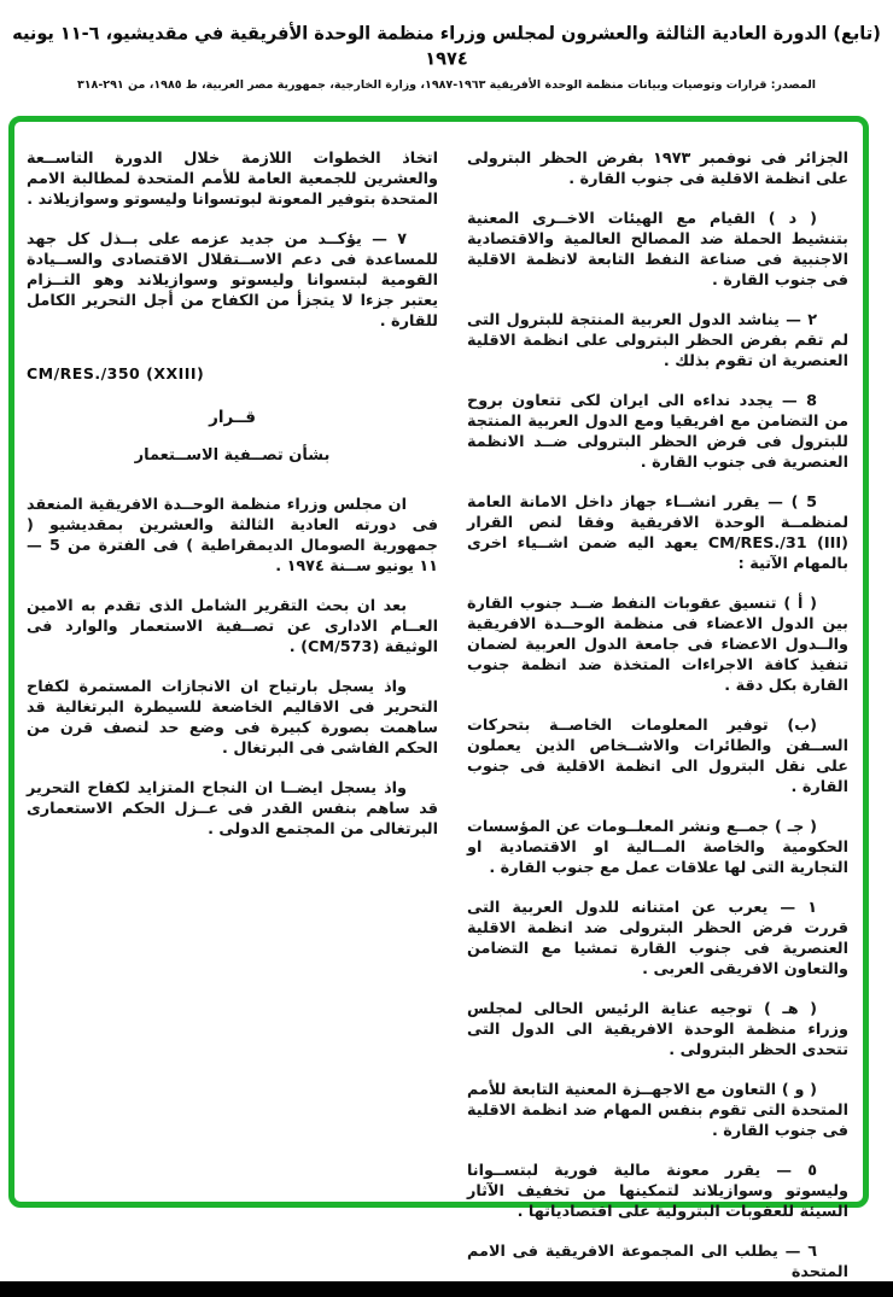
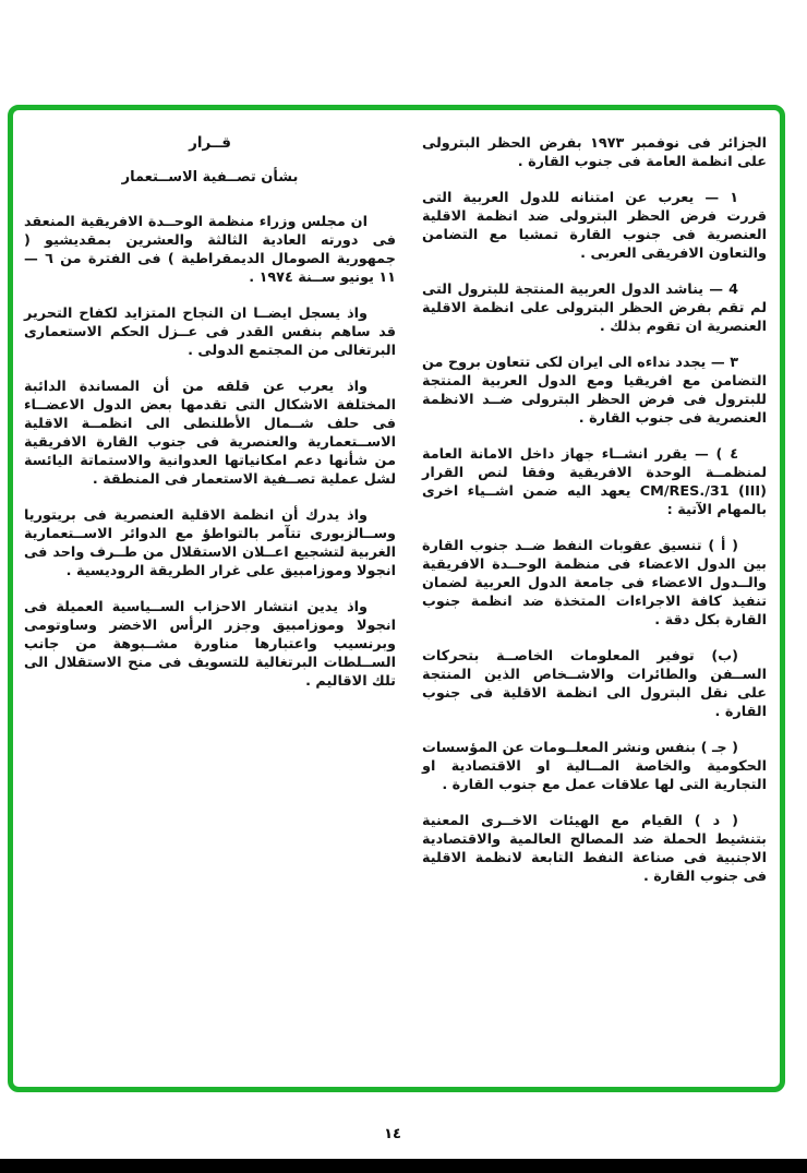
- (تابع) الدورة العادية الثالثة والعشرون لمجلس وزراء منظمة الوحدة الأفريقية في مقديشيو، ٦-١١ يونيه ١٩٧٤
- المصدر: قرارات وتوصيات وبيانات منظمة الوحدة الأفريقية ١٩٦٣-١٩٨٧، وزارة الخارجية، جمهورية مصر العربية، ط ١٩٨٥، من ٢٩١-٣١٨
- الجزائر فى نوفمبر ١٩٧٣ بفرض الحظر البترولى على انظمة الاقلية فى جنوب القارة .
+ الجزائر فى نوفمبر ١٩٧٣ بفرض الحظر البترولى على انظمة العامة فى جنوب القارة .
- ( د ) القيام مع الهيئات الاخــرى المعنية بتنشيط الحملة ضد المصالح العالمية والاقتصادية الاجنبية فى صناعة النفط التابعة لانظمة الاقلية فى جنوب القارة .
+ ١ — يعرب عن امتنانه للدول العربية التى قررت فرض الحظر البترولى ضد انظمة الاقلية العنصرية فى جنوب القارة تمشيا مع التضامن والتعاون الافريقى العربى .
- ٢ — يناشد الدول العربية المنتجة للبترول التى لم تقم بفرض الحظر البترولى على انظمة الاقلية العنصرية ان تقوم بذلك .
+ 4 — يناشد الدول العربية المنتجة للبترول التى لم تقم بفرض الحظر البترولى على انظمة الاقلية العنصرية ان تقوم بذلك .
- 8 — يجدد نداءه الى ايران لكى تتعاون بروح من التضامن مع افريقيا ومع الدول العربية المنتجة للبترول فى فرض الحظر البترولى ضــد الانظمة العنصرية فى جنوب القارة .
+ ٣ — يجدد نداءه الى ايران لكى تتعاون بروح من التضامن مع افريقيا ومع الدول العربية المنتجة للبترول فى فرض الحظر البترولى ضــد الانظمة العنصرية فى جنوب القارة .
- 5 ) — يقرر انشــاء جهاز داخل الامانة العامة لمنظمــة الوحدة الافريقية وفقا لنص القرار CM/RES./31 (III) يعهد اليه ضمن اشــياء اخرى بالمهام الآتية :
+ ٤ ) — يقرر انشــاء جهاز داخل الامانة العامة لمنظمــة الوحدة الافريقية وفقا لنص القرار CM/RES./31 (III) يعهد اليه ضمن اشــياء اخرى بالمهام الآتية :
  ( أ ) تنسيق عقوبات النفط ضــد جنوب القارة بين الدول الاعضاء فى منظمة الوحــدة الافريقية والــدول الاعضاء فى جامعة الدول العربية لضمان تنفيذ كافة الاجراءات المتخذة ضد انظمة جنوب القارة بكل دقة .
- (ب) توفير المعلومات الخاصــة بتحركات الســفن والطائرات والاشــخاص الذين يعملون على نقل البترول الى انظمة الاقلية فى جنوب القارة .
+ (ب) توفير المعلومات الخاصــة بتحركات الســفن والطائرات والاشــخاص الذين المنتجة على نقل البترول الى انظمة الاقلية فى جنوب القارة .
- ( جـ ) جمــع ونشر المعلــومات عن المؤسسات الحكومية والخاصة المــالية او الاقتصادية او التجارية التى لها علاقات عمل مع جنوب القارة .
+ ( جـ ) بنفس ونشر المعلــومات عن المؤسسات الحكومية والخاصة المــالية او الاقتصادية او التجارية التى لها علاقات عمل مع جنوب القارة .
- ١ — يعرب عن امتنانه للدول العربية التى قررت فرض الحظر البترولى ضد انظمة الاقلية العنصرية فى جنوب القارة تمشيا مع التضامن والتعاون الافريقى العربى .
+ ( د ) القيام مع الهيئات الاخــرى المعنية بتنشيط الحملة ضد المصالح العالمية والاقتصادية الاجنبية فى صناعة النفط التابعة لانظمة الاقلية فى جنوب القارة .
- ( هـ ) توجيه عناية الرئيس الحالى لمجلس وزراء منظمة الوحدة الافريقية الى الدول التى تتحدى الحظر البترولى .
- ( و ) التعاون مع الاجهــزة المعنية التابعة للأمم المتحدة التى تقوم بنفس المهام ضد انظمة الاقلية فى جنوب القارة .
- ٥ — يقرر معونة مالية فورية لبتســوانا وليسوتو وسوازيلاند لتمكينها من تخفيف الآثار السيئة للعقوبات البترولية على اقتصادياتها .
- ٦ — يطلب الى المجموعة الافريقية فى الامم المتحدة
- اتخاذ الخطوات اللازمة خلال الدورة التاســعة والعشرين للجمعية العامة للأمم المتحدة لمطالبة الامم المتحدة بتوفير المعونة لبوتسوانا وليسوتو وسوازيلاند .
- ٧ — يؤكــد من جديد عزمه على بــذل كل جهد للمساعدة فى دعم الاســتقلال الاقتصادى والســيادة القومية لبتسوانا وليسوتو وسوازيلاند وهو التــزام يعتبر جزءا لا يتجزأ من الكفاح من أجل التحرير الكامل للقارة .
- CM/RES./350 (XXIII)
  قــرار
  بشأن تصــفية الاســتعمار
- ان مجلس وزراء منظمة الوحــدة الافريقية المنعقد فى دورته العادية الثالثة والعشرين بمقديشيو ( جمهورية الصومال الديمقراطية ) فى الفترة من 5 — ١١ يونيو ســنة ١٩٧٤ .
+ ان مجلس وزراء منظمة الوحــدة الافريقية المنعقد فى دورته العادية الثالثة والعشرين بمقديشيو ( جمهورية الصومال الديمقراطية ) فى الفترة من ٦ — ١١ يونيو ســنة ١٩٧٤ .
- بعد ان بحث التقرير الشامل الذى تقدم به الامين العــام الادارى عن تصــفية الاستعمار والوارد فى الوثيقة (CM/573) .
- واذ يسجل بارتياح ان الانجازات المستمرة لكفاح التحرير فى الاقاليم الخاضعة للسيطرة البرتغالية قد ساهمت بصورة كبيرة فى وضع حد لنصف قرن من الحكم الفاشى فى البرتغال .
  واذ يسجل ايضــا ان النجاح المتزايد لكفاح التحرير قد ساهم بنفس القدر فى عــزل الحكم الاستعمارى البرتغالى من المجتمع الدولى .
+ واذ يعرب عن قلقه من أن المساندة الدائبة المختلفة الاشكال التى تقدمها بعض الدول الاعضــاء فى حلف شــمال الأطلنطى الى انظمــة الاقلية الاســتعمارية والعنصرية فى جنوب القارة الافريقية من شأنها دعم امكانياتها العدوانية والاستماتة اليائسة لشل عملية تصــفية الاستعمار فى المنطقة .
+ واذ يدرك أن انظمة الاقلية العنصرية فى بريتوريا وســالزبورى تتآمر بالتواطؤ مع الدوائر الاســتعمارية الغربية لتشجيع اعــلان الاستقلال من طــرف واحد فى انجولا وموزامبيق على غرار الطريقة الروديسية .
+ واذ يدين انتشار الاحزاب الســياسية العميلة فى انجولا وموزامبيق وجزر الرأس الاخضر وساوتومى وبرنسيب واعتبارها مناورة مشــبوهة من جانب الســلطات البرتغالية للتسويف فى منح الاستقلال الى تلك الاقاليم .
+ ١٤
